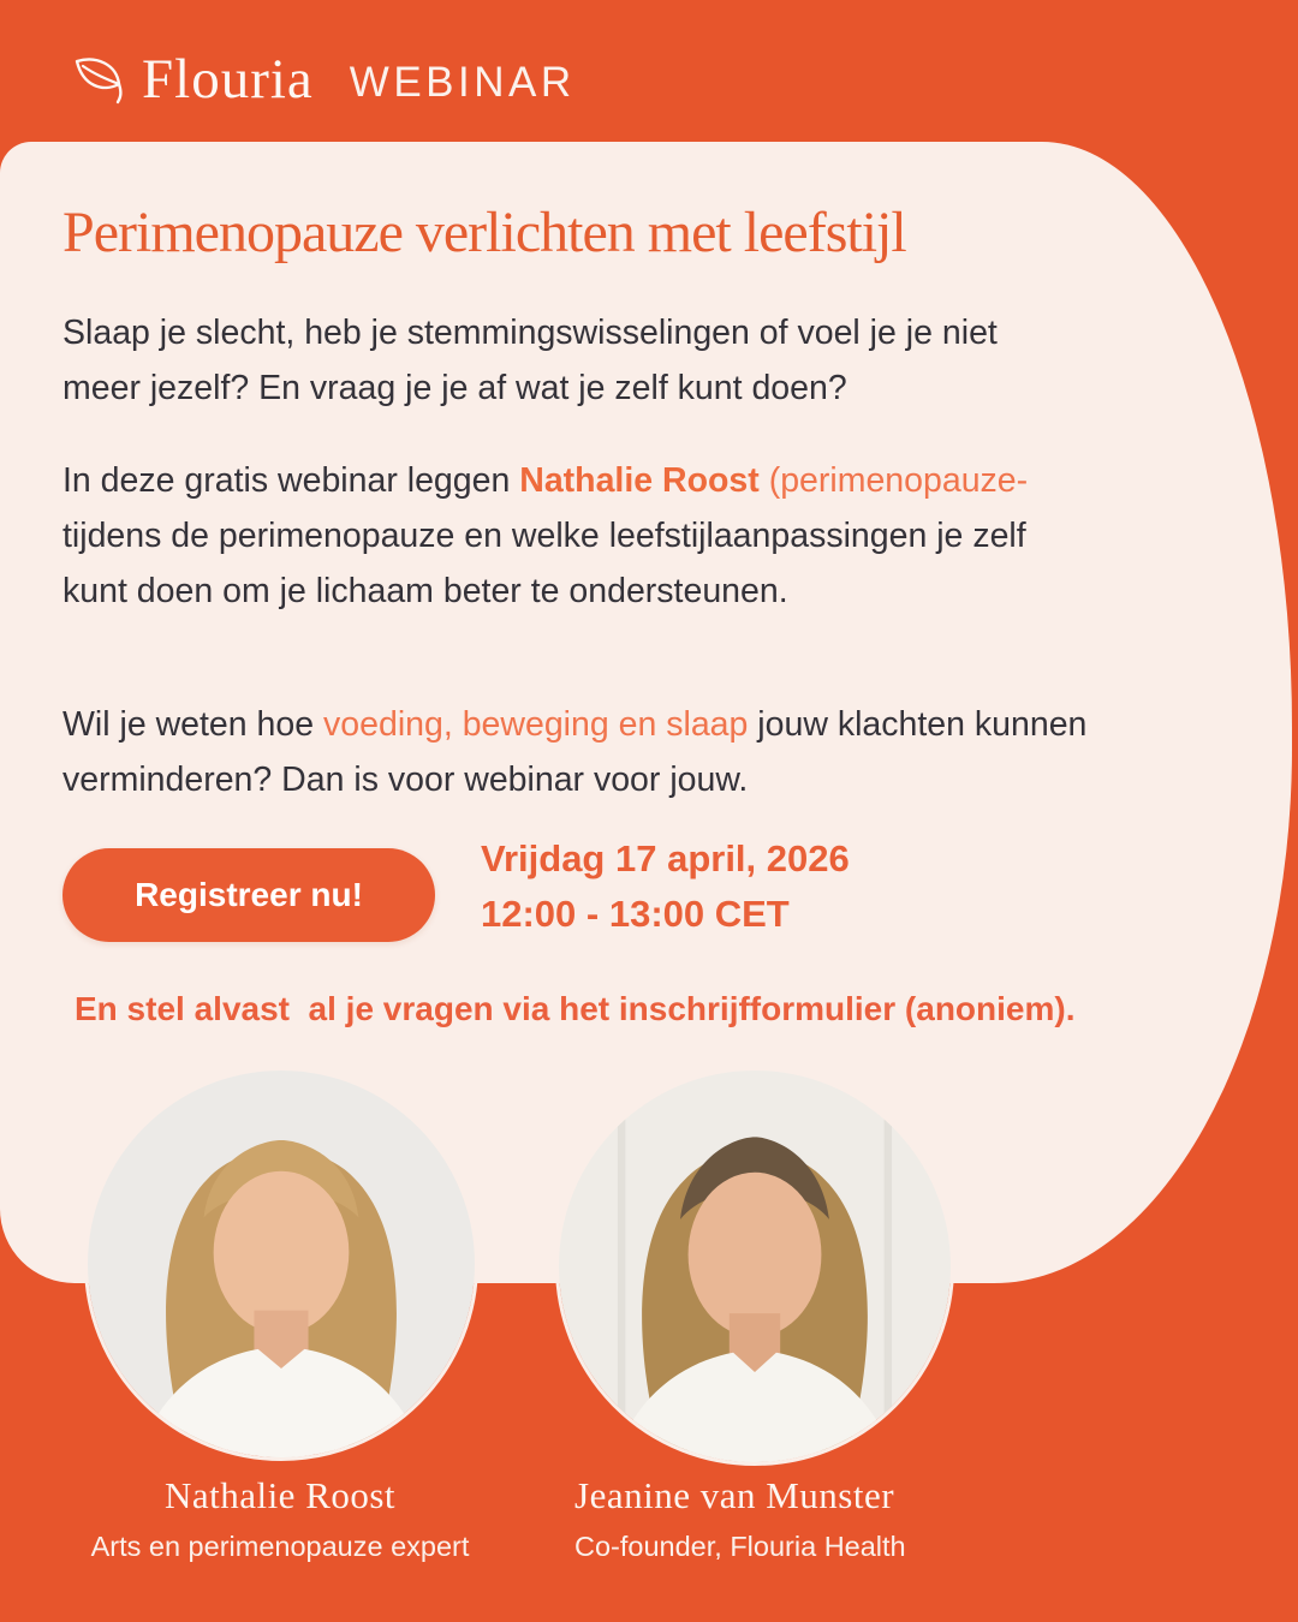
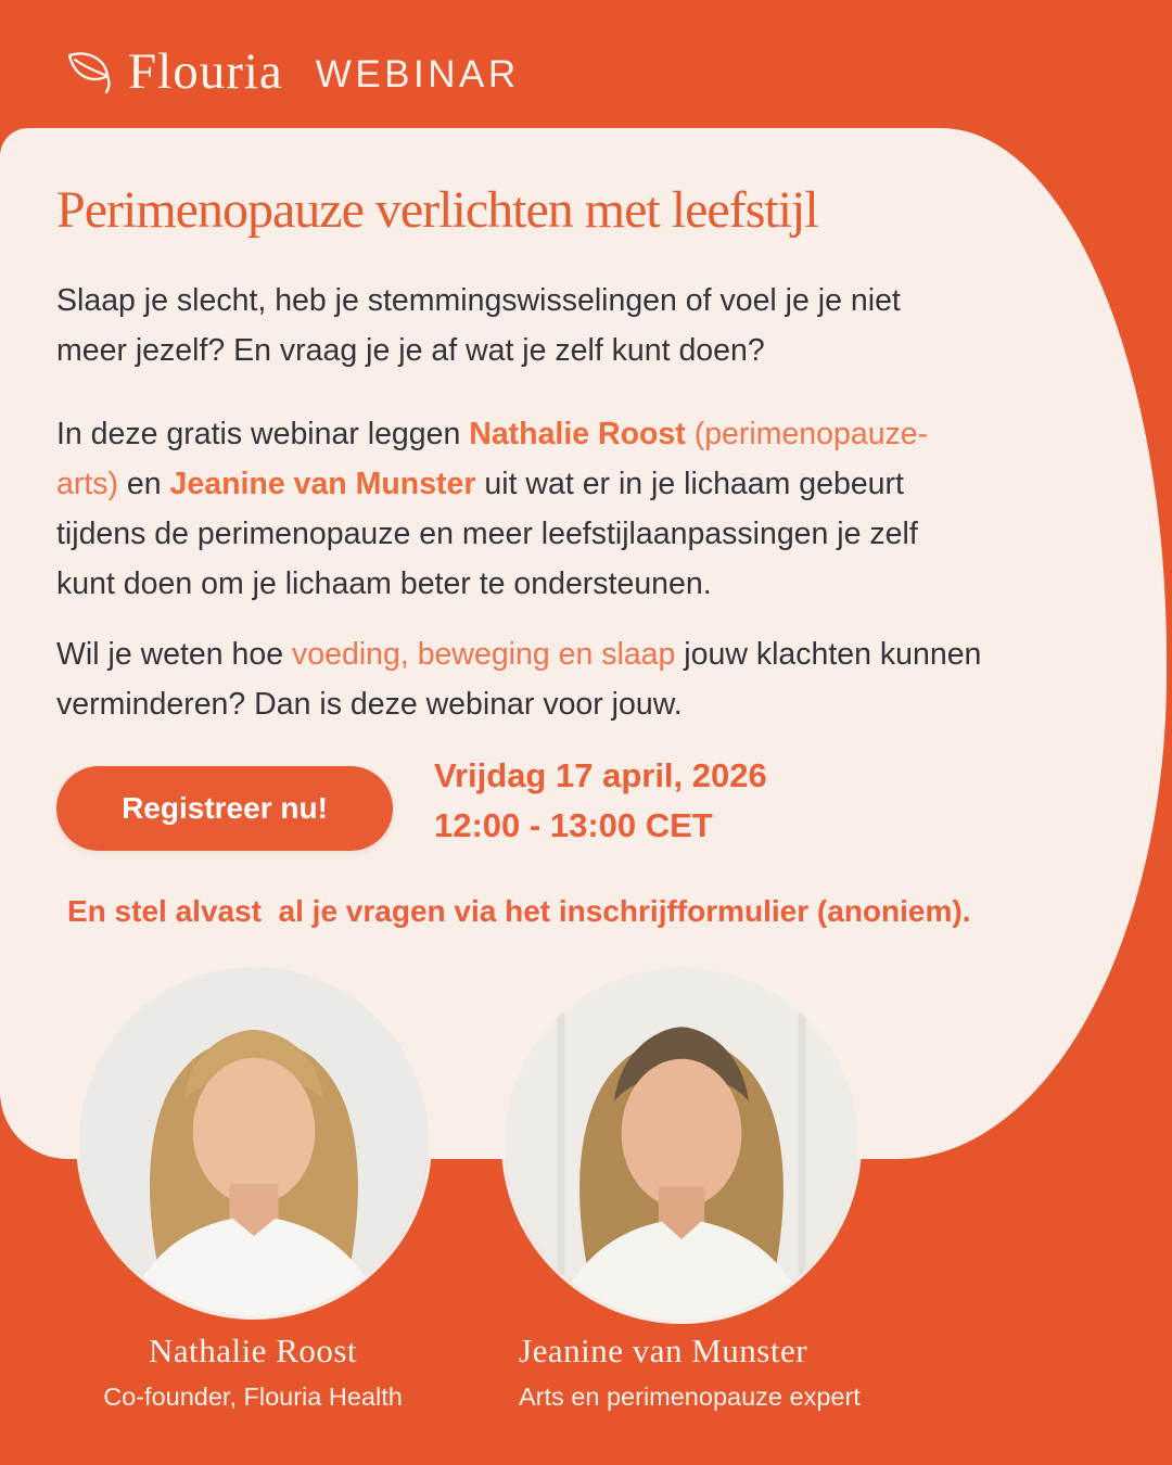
  Flouria
  WEBINAR
  Perimenopauze verlichten met leefstijl
  Slaap je slecht, heb je stemmingswisselingen of voel je je niet
  meer jezelf? En vraag je je af wat je zelf kunt doen?
  In deze gratis webinar leggen Nathalie Roost (perimenopauze-
+ arts) en Jeanine van Munster uit wat er in je lichaam gebeurt
- tijdens de perimenopauze en welke leefstijlaanpassingen je zelf
+ tijdens de perimenopauze en meer leefstijlaanpassingen je zelf
  kunt doen om je lichaam beter te ondersteunen.
  Wil je weten hoe voeding, beweging en slaap jouw klachten kunnen
- verminderen? Dan is voor webinar voor jouw.
+ verminderen? Dan is deze webinar voor jouw.
  Registreer nu!
  Vrijdag 17 april, 2026
  12:00 - 13:00 CET
  En stel alvast al je vragen via het inschrijfformulier (anoniem).
  Nathalie Roost
- Arts en perimenopauze expert
+ Co-founder, Flouria Health
  Jeanine van Munster
- Co-founder, Flouria Health
+ Arts en perimenopauze expert
